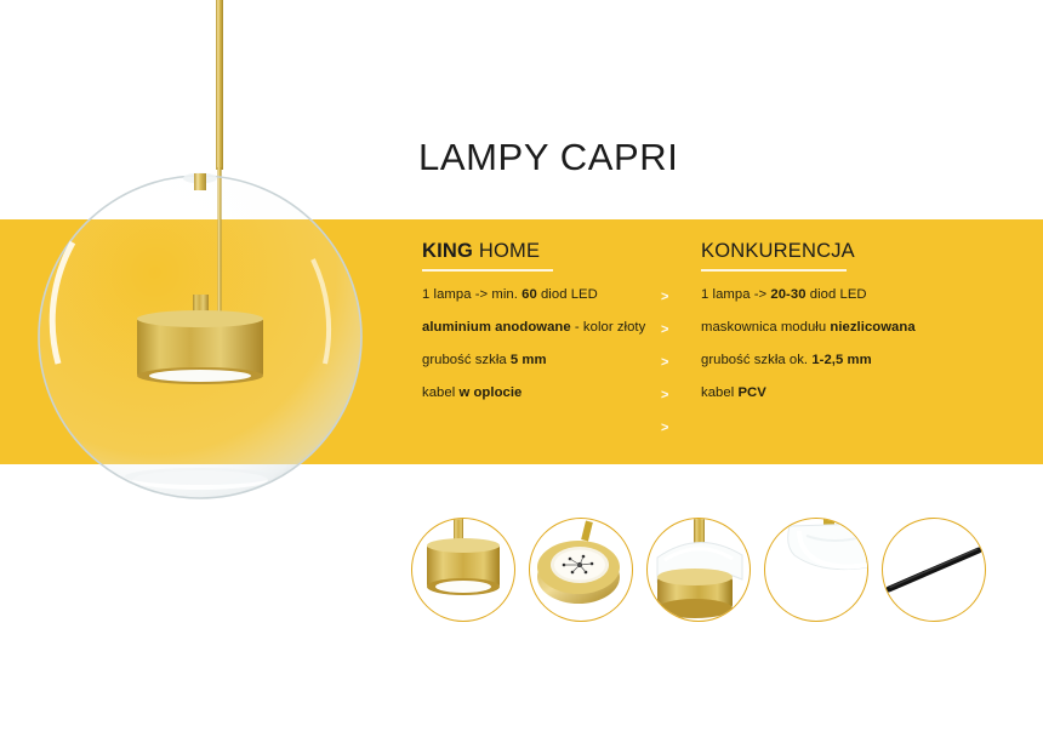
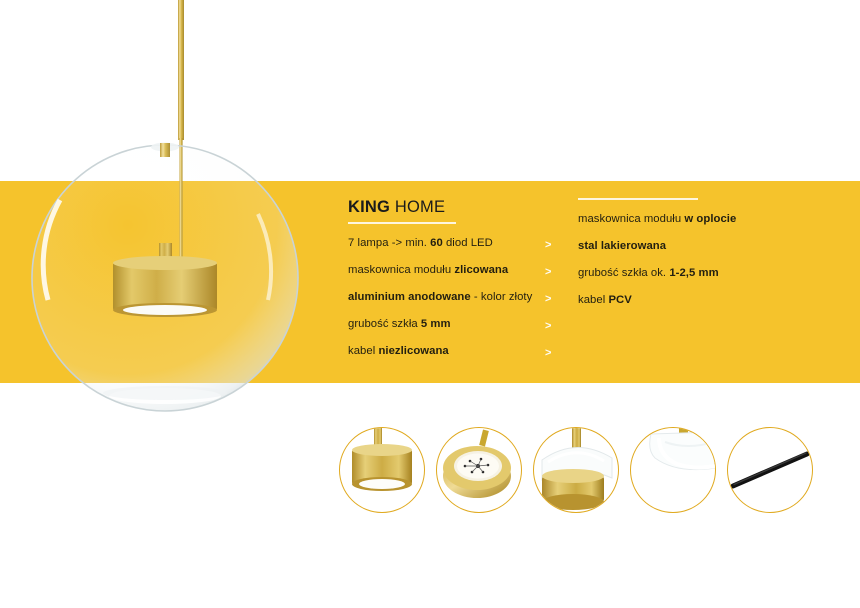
- LAMPY CAPRI
  KING HOME
- 1 lampa -> min. 60 diod LED
+ 7 lampa -> min. 60 diod LED
+ maskownica modułu zlicowana
  aluminium anodowane - kolor złoty
  grubość szkła 5 mm
- kabel w oplocie
+ kabel niezlicowana
  >
  >
  >
  >
  >
- KONKURENCJA
- 1 lampa -> 20-30 diod LED
- maskownica modułu niezlicowana
+ maskownica modułu w oplocie
+ stal lakierowana
  grubość szkła ok. 1-2,5 mm
  kabel PCV
